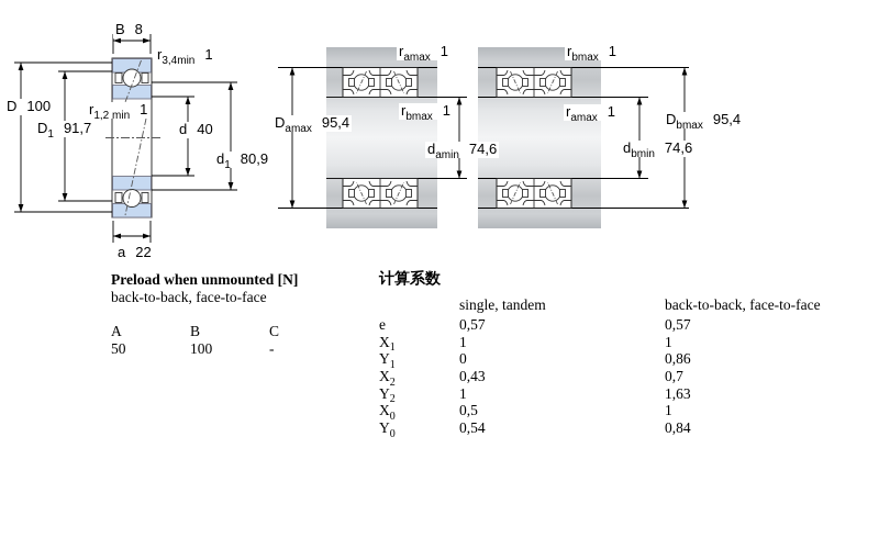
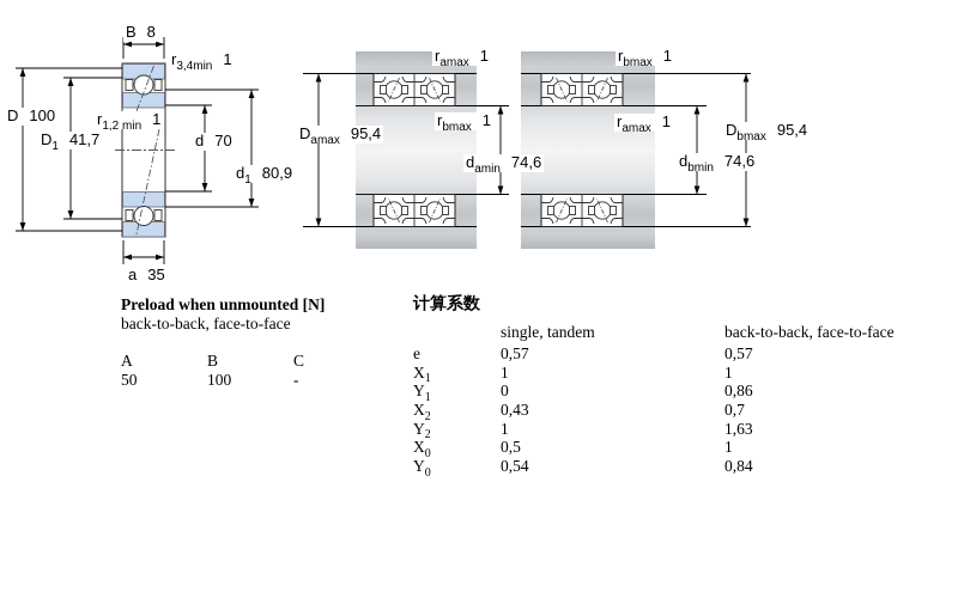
  B 8
  r3,4min1
  D 100
- D191,7
+ D141,7
  r1,2 min1
- d 40
+ d 70
  d180,9
- a 22
+ a 35
  ramax1
  Damax95,4
  rbmax1
  damin74,6
  rbmax1
  ramax1
  Dbmax95,4
  dbmin74,6
  Preload when unmounted [N]
  back-to-back, face-to-face
  A
  B
  C
  50
  100
  -
  计算系数
  single, tandem
  back-to-back, face-to-face
  e
  0,57
  0,57
  X1
  1
  1
  Y1
  0
  0,86
  X2
  0,43
  0,7
  Y2
  1
  1,63
  X0
  0,5
  1
  Y0
  0,54
  0,84
